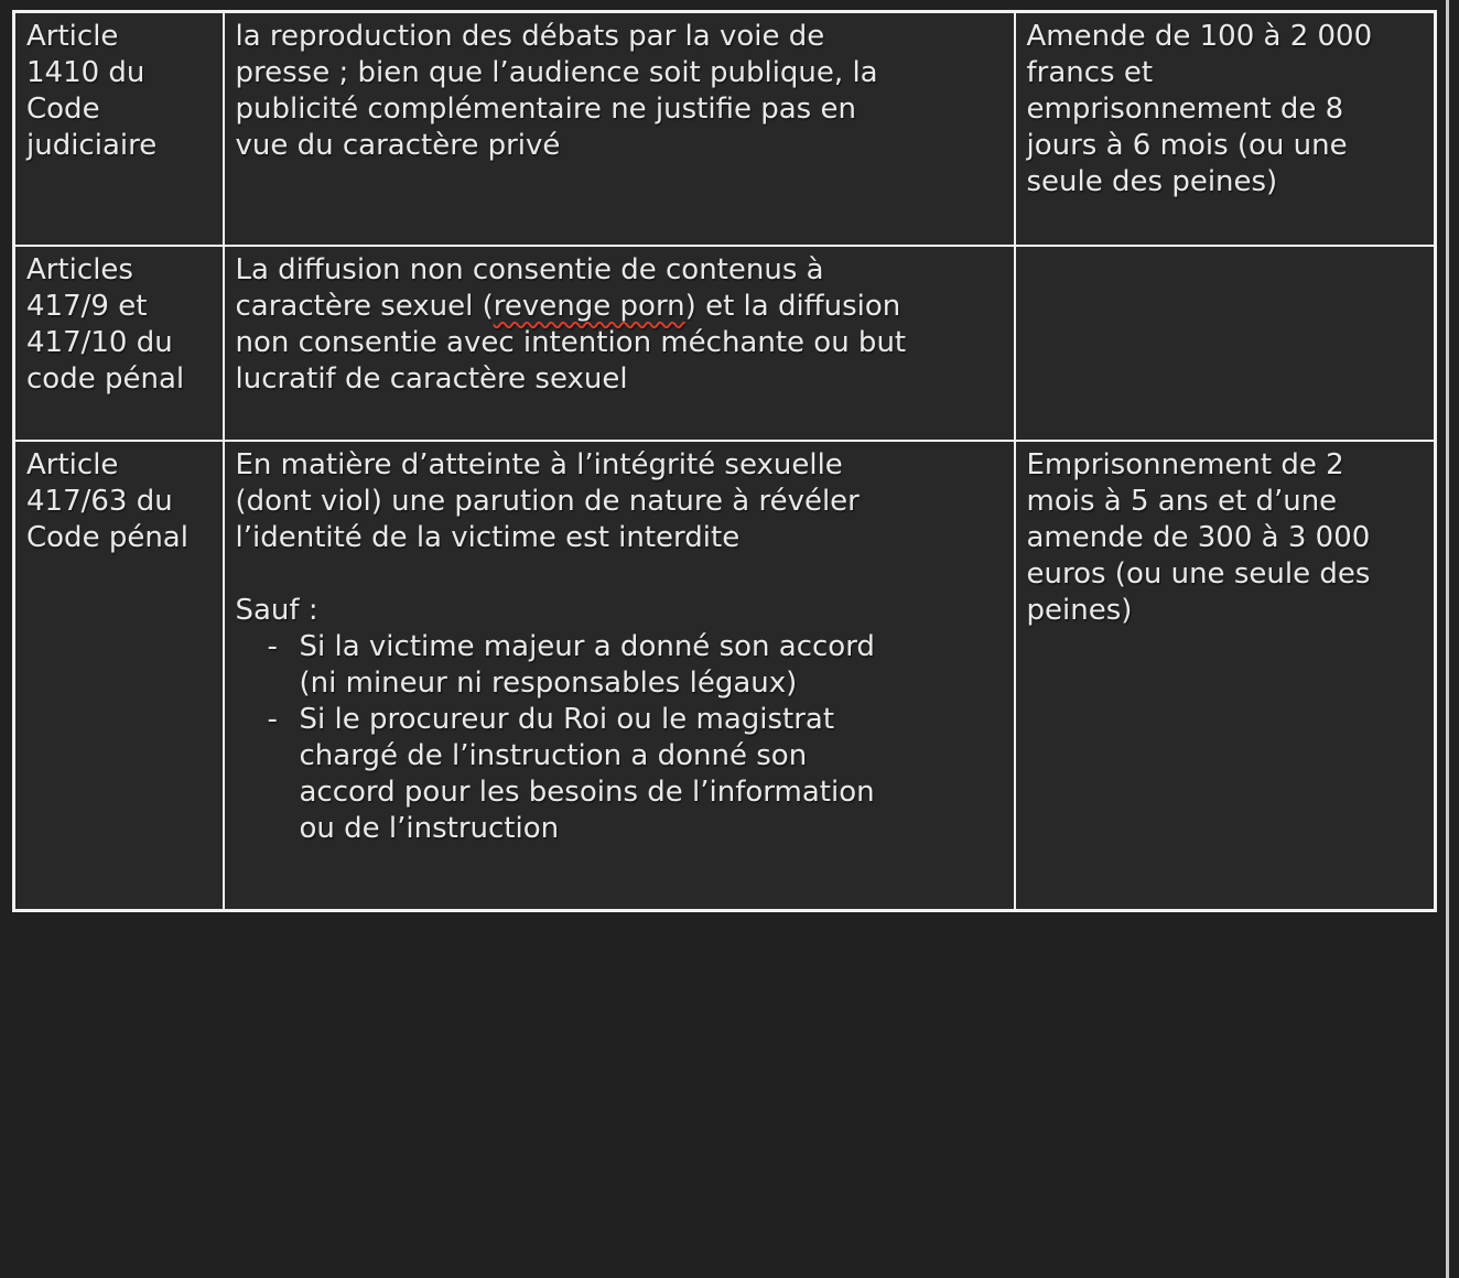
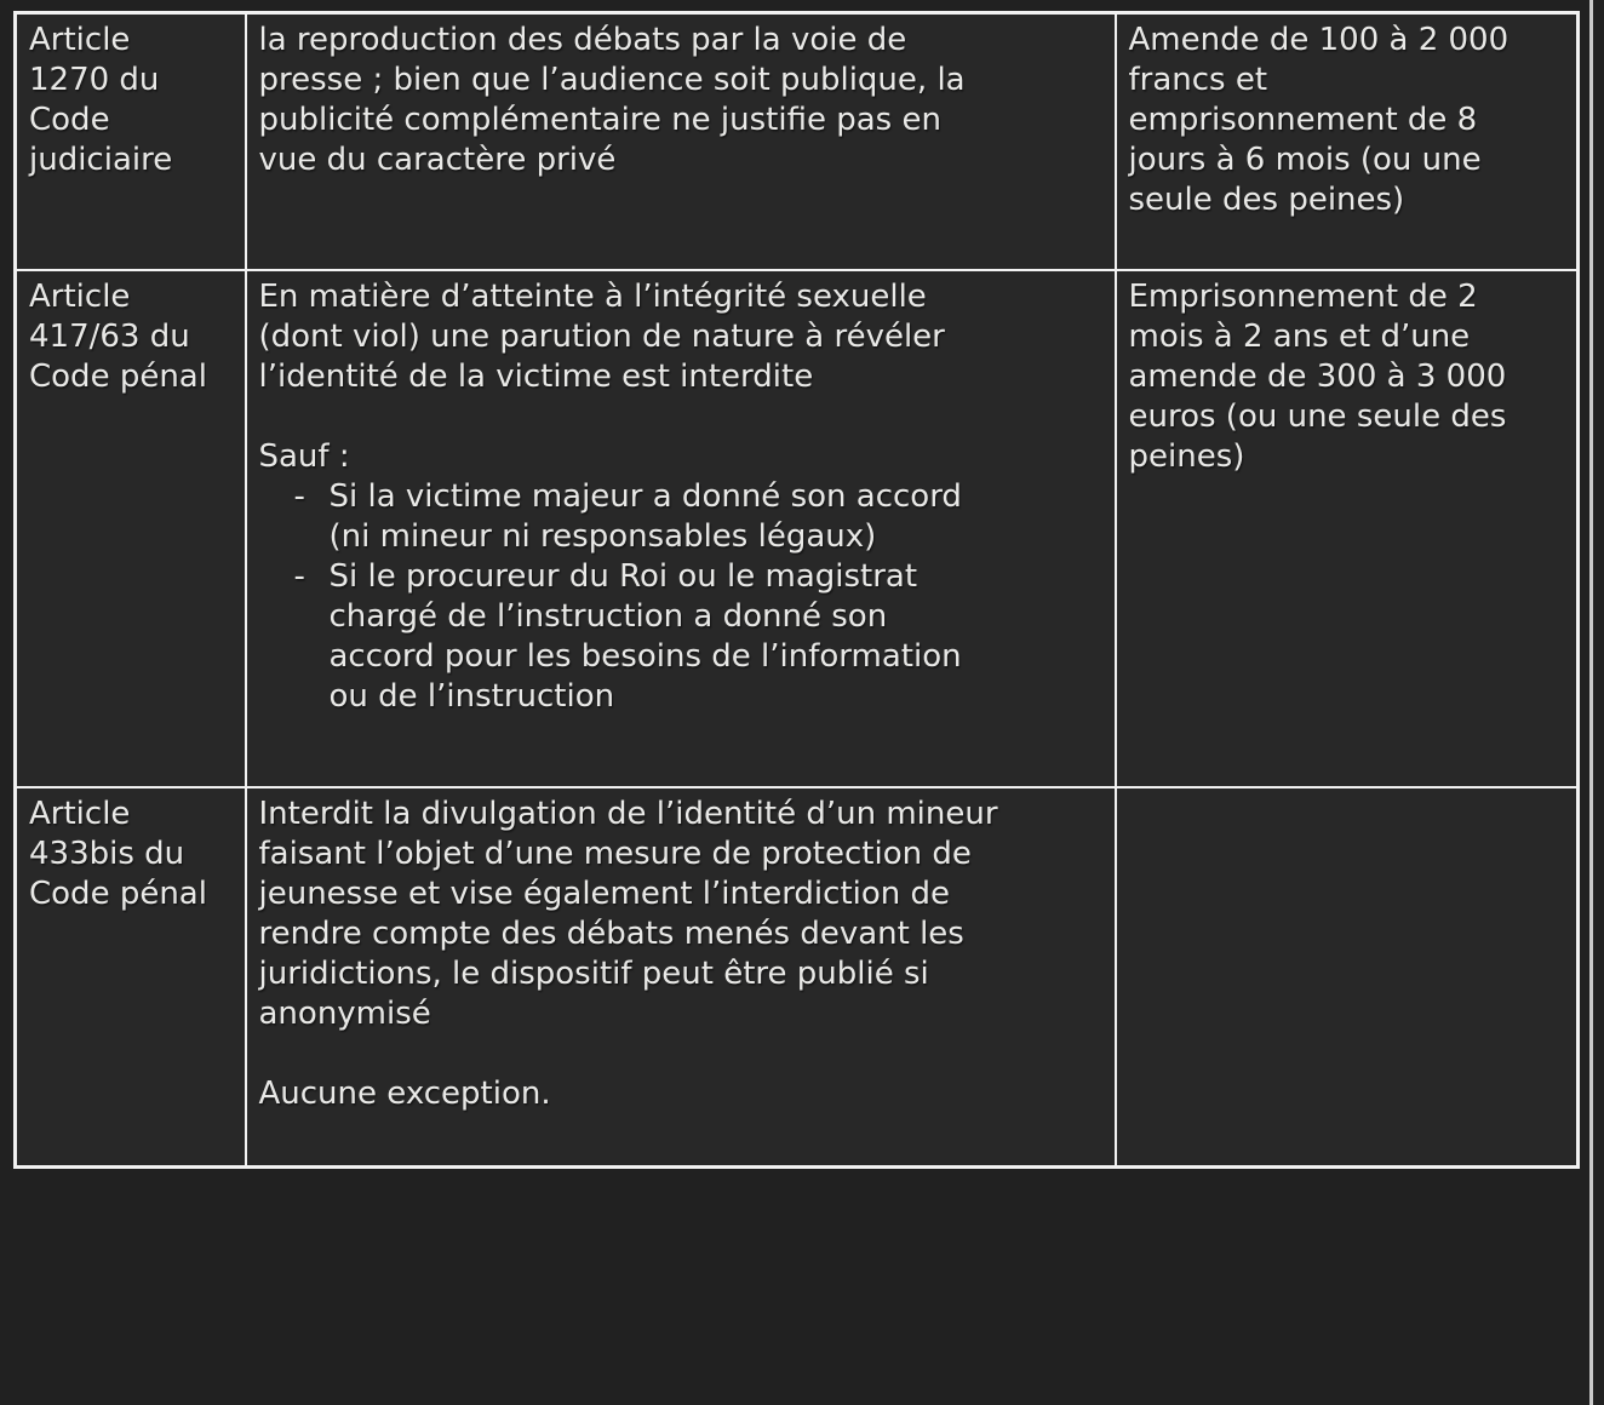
- Article 1410 du Code judiciaire	la reproduction des débats par la voie de presse ; bien que l’audience soit publique, la publicité complémentaire ne justifie pas en vue du caractère privé	Amende de 100 à 2 000 francs et emprisonnement de 8 jours à 6 mois (ou une seule des peines)
+ Article 1270 du Code judiciaire	la reproduction des débats par la voie de presse ; bien que l’audience soit publique, la publicité complémentaire ne justifie pas en vue du caractère privé	Amende de 100 à 2 000 francs et emprisonnement de 8 jours à 6 mois (ou une seule des peines)
- Articles 417/9 et 417/10 du code pénal	La diffusion non consentie de contenus à caractère sexuel (revenge porn) et la diffusion non consentie avec intention méchante ou but lucratif de caractère sexuel
- Article 417/63 du Code pénal	En matière d’atteinte à l’intégrité sexuelle (dont viol) une parution de nature à révéler l’identité de la victime est interdite Sauf : - Si la victime majeur a donné son accord (ni mineur ni responsables légaux) - Si le procureur du Roi ou le magistrat chargé de l’instruction a donné son accord pour les besoins de l’information ou de l’instruction	Emprisonnement de 2 mois à 5 ans et d’une amende de 300 à 3 000 euros (ou une seule des peines)
+ Article 417/63 du Code pénal	En matière d’atteinte à l’intégrité sexuelle (dont viol) une parution de nature à révéler l’identité de la victime est interdite Sauf : - Si la victime majeur a donné son accord (ni mineur ni responsables légaux) - Si le procureur du Roi ou le magistrat chargé de l’instruction a donné son accord pour les besoins de l’information ou de l’instruction	Emprisonnement de 2 mois à 2 ans et d’une amende de 300 à 3 000 euros (ou une seule des peines)
+ Article 433bis du Code pénal	Interdit la divulgation de l’identité d’un mineur faisant l’objet d’une mesure de protection de jeunesse et vise également l’interdiction de rendre compte des débats menés devant les juridictions, le dispositif peut être publié si anonymisé Aucune exception.
